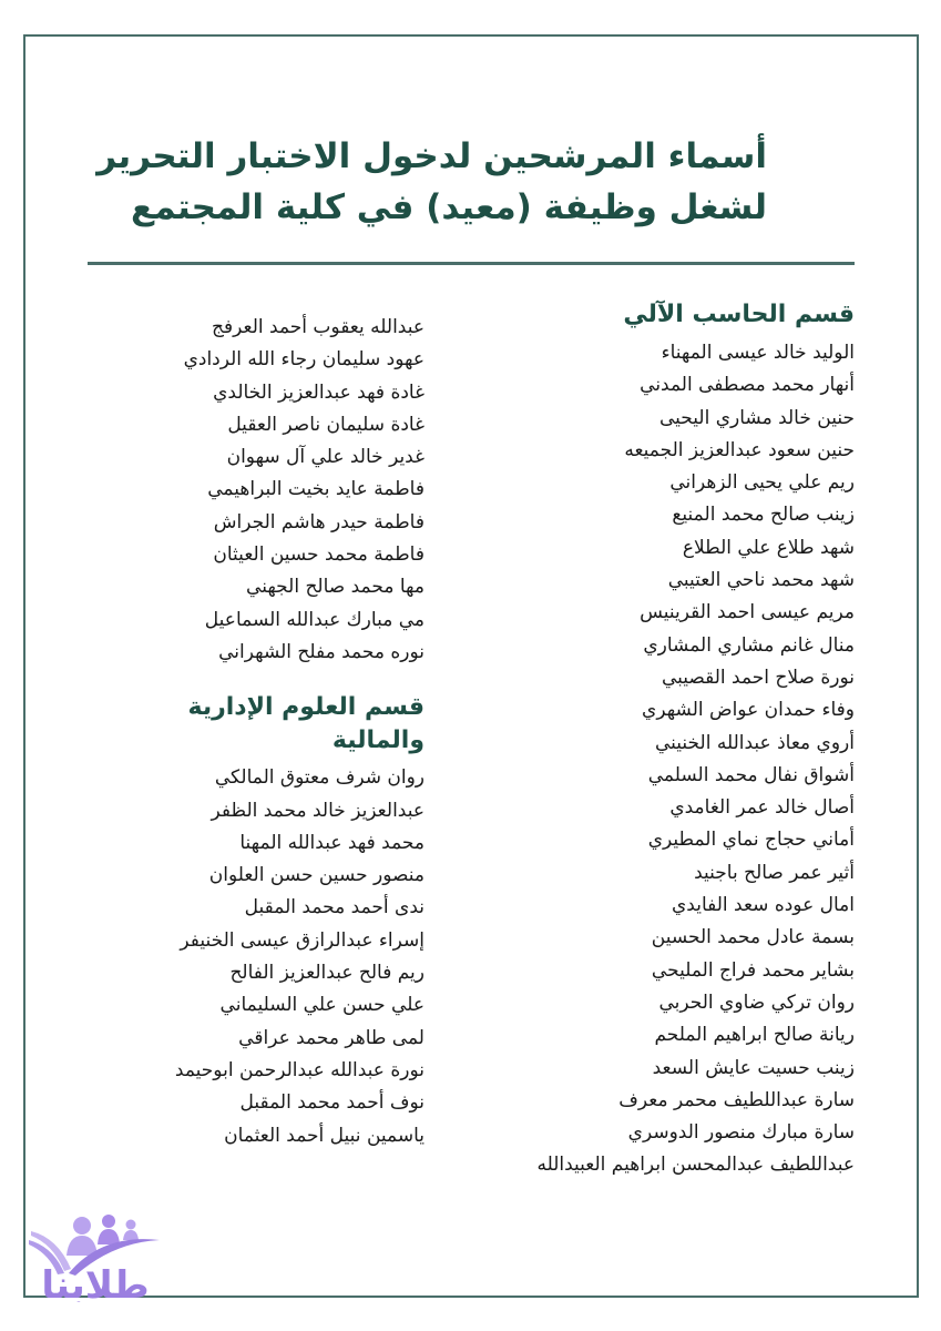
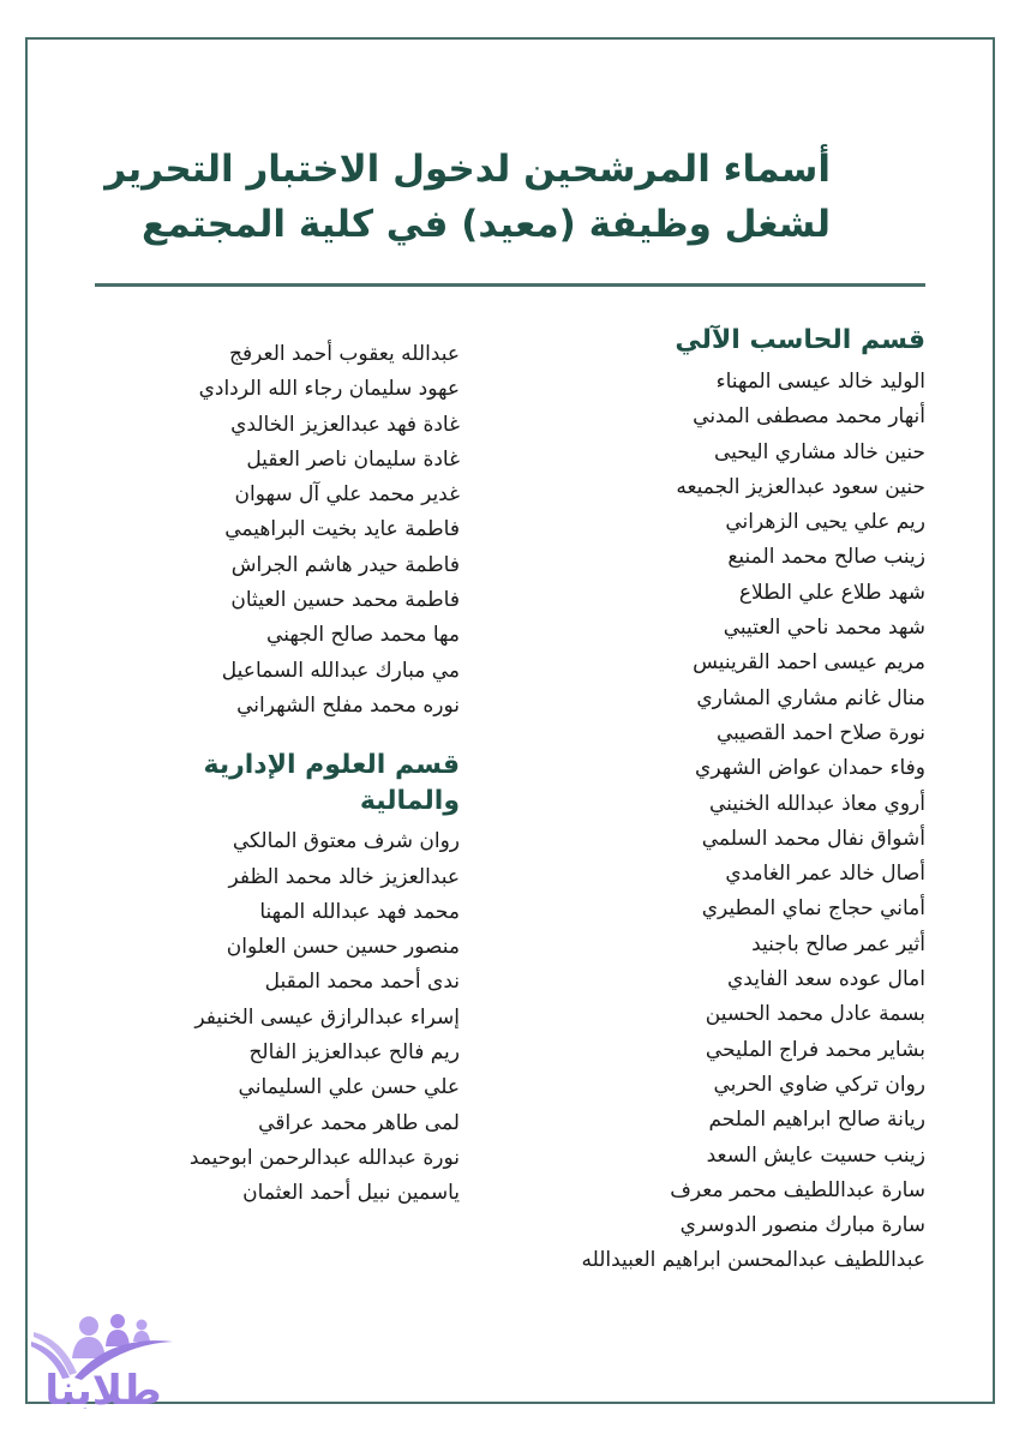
  أسماء المرشحين لدخول الاختبار التحرير
  لشغل وظيفة (معيد) في كلية المجتمع
  قسم الحاسب الآلي
  الوليد خالد عيسى المهناء
  أنهار محمد مصطفى المدني
  حنين خالد مشاري اليحيى
  حنين سعود عبدالعزيز الجميعه
  ريم علي يحيى الزهراني
  زينب صالح محمد المنيع
  شهد طلاع علي الطلاع
  شهد محمد ناحي العتيبي
  مريم عيسى احمد القرينيس
  منال غانم مشاري المشاري
  نورة صلاح احمد القصيبي
  وفاء حمدان عواض الشهري
  أروي معاذ عبدالله الخنيني
  أشواق نفال محمد السلمي
  أصال خالد عمر الغامدي
  أماني حجاج نماي المطيري
  أثير عمر صالح باجنيد
  امال عوده سعد الفايدي
  بسمة عادل محمد الحسين
  بشاير محمد فراج المليحي
  روان تركي ضاوي الحربي
  ريانة صالح ابراهيم الملحم
  زينب حسيت عايش السعد
  سارة عبداللطيف محمر معرف
  سارة مبارك منصور الدوسري
  عبداللطيف عبدالمحسن ابراهيم العبيدالله
  عبدالله يعقوب أحمد العرفج
  عهود سليمان رجاء الله الردادي
  غادة فهد عبدالعزيز الخالدي
  غادة سليمان ناصر العقيل
- غدير خالد علي آل سهوان
+ غدير محمد علي آل سهوان
  فاطمة عايد بخيت البراهيمي
  فاطمة حيدر هاشم الجراش
  فاطمة محمد حسين العيثان
  مها محمد صالح الجهني
  مي مبارك عبدالله السماعيل
  نوره محمد مفلح الشهراني
  قسم العلوم الإدارية
  والمالية
  روان شرف معتوق المالكي
  عبدالعزيز خالد محمد الظفر
  محمد فهد عبدالله المهنا
  منصور حسين حسن العلوان
  ندى أحمد محمد المقبل
  إسراء عبدالرازق عيسى الخنيفر
  ريم فالح عبدالعزيز الفالح
  علي حسن علي السليماني
  لمى طاهر محمد عراقي
  نورة عبدالله عبدالرحمن ابوحيمد
- نوف أحمد محمد المقبل
  ياسمين نبيل أحمد العثمان
  طلابنا
